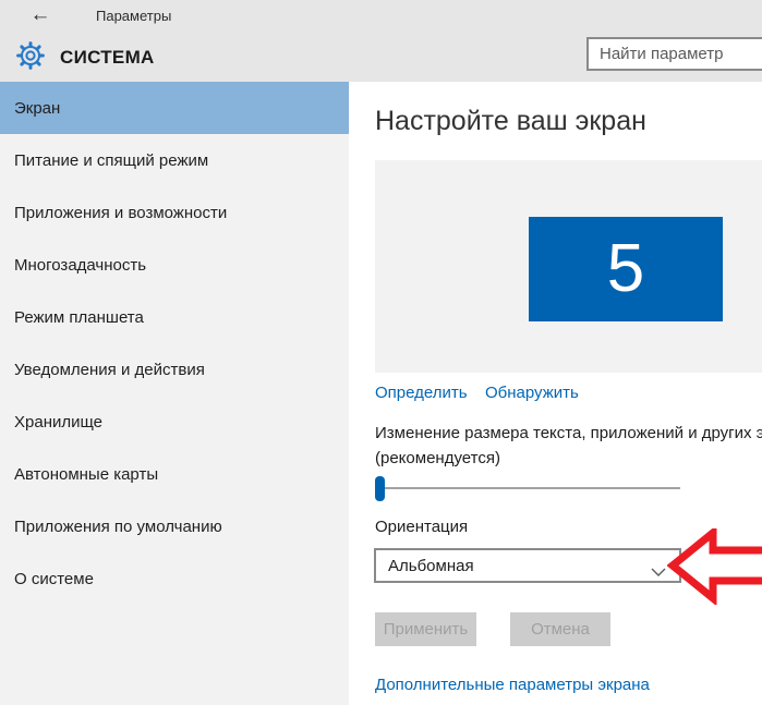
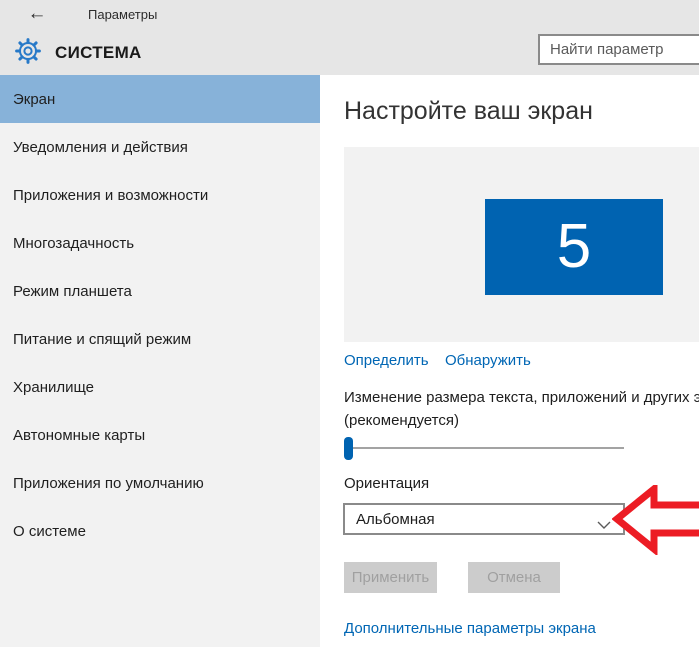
  ←
  Параметры
  СИСТЕМА
  Найти параметр
  Экран
- Питание и спящий режим
+ Уведомления и действия
  Приложения и возможности
  Многозадачность
  Режим планшета
- Уведомления и действия
+ Питание и спящий режим
  Хранилище
  Автономные карты
  Приложения по умолчанию
  О системе
  Настройте ваш экран
  5
  Определить
  Обнаружить
  Изменение размера текста, приложений и других э
  (рекомендуется)
  Ориентация
  Альбомная
  Применить
  Отмена
  Дополнительные параметры экрана
